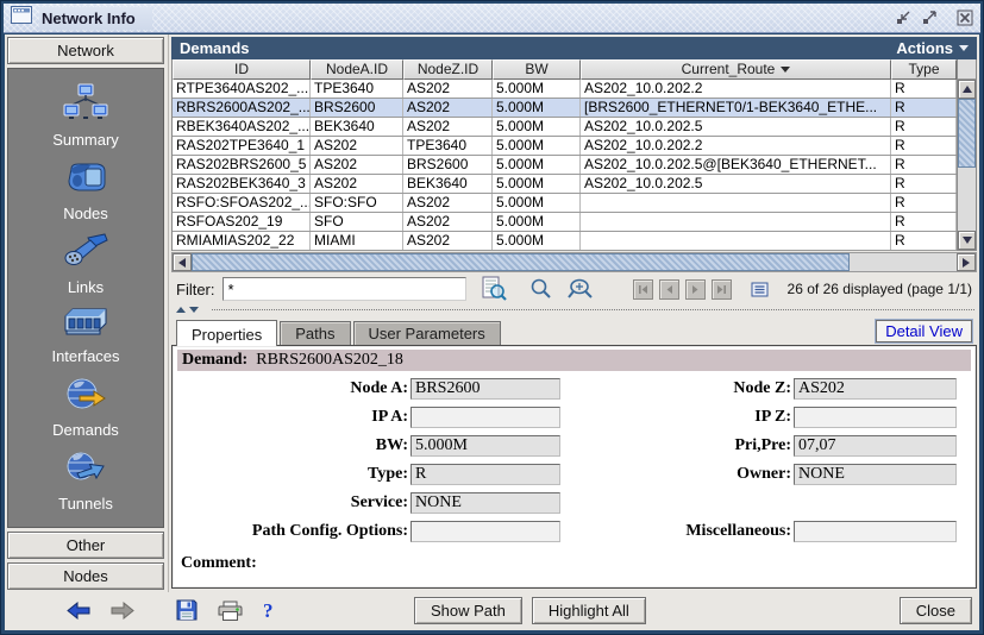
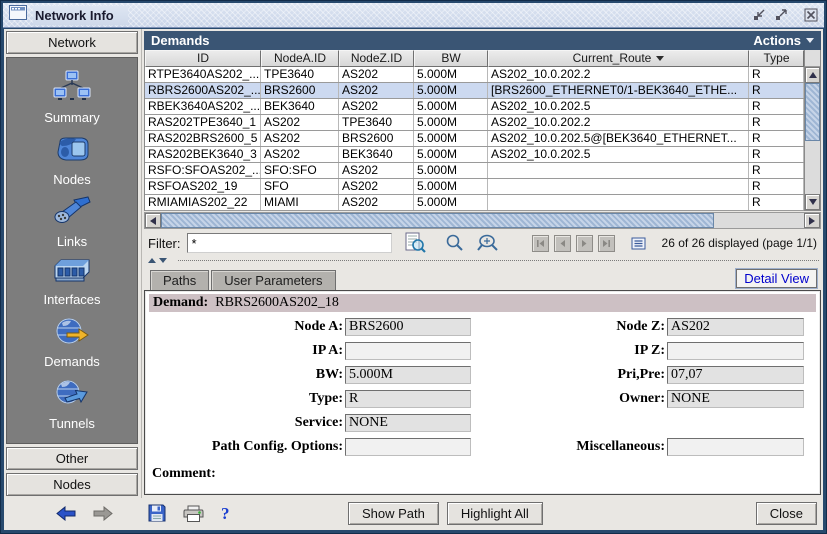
  Network Info
  Network
  Summary
  Nodes
  Links
  Interfaces
  Demands
  Tunnels
  Other
  Nodes
  Demands
  Actions
  ID
  NodeA.ID
  NodeZ.ID
  BW
  Current_Route
  Type
  RTPE3640AS202_...
  TPE3640
  AS202
  5.000M
  AS202_10.0.202.2
  R
  RBRS2600AS202_...
  BRS2600
  AS202
  5.000M
  [BRS2600_ETHERNET0/1-BEK3640_ETHE...
  R
  RBEK3640AS202_...
  BEK3640
  AS202
  5.000M
  AS202_10.0.202.5
  R
  RAS202TPE3640_1
  AS202
  TPE3640
  5.000M
  AS202_10.0.202.2
  R
  RAS202BRS2600_5
  AS202
  BRS2600
  5.000M
  AS202_10.0.202.5@[BEK3640_ETHERNET...
  R
  RAS202BEK3640_3
  AS202
  BEK3640
  5.000M
  AS202_10.0.202.5
  R
  RSFO:SFOAS202_...
  SFO:SFO
  AS202
  5.000M
  R
  RSFOAS202_19
  SFO
  AS202
  5.000M
  R
  RMIAMIAS202_22
  MIAMI
  AS202
  5.000M
  R
  Filter:
  *
  26 of 26 displayed (page 1/1)
- Properties
  Paths
  User Parameters
  Detail View
  Demand:
  RBRS2600AS202_18
  Node A:
  BRS2600
  Node Z:
  AS202
  IP A:
  IP Z:
  BW:
  5.000M
  Pri,Pre:
  07,07
  Type:
  R
  Owner:
  NONE
  Service:
  NONE
  Path Config. Options:
  Miscellaneous:
  Comment:
  ?
  Show Path
  Highlight All
  Close
